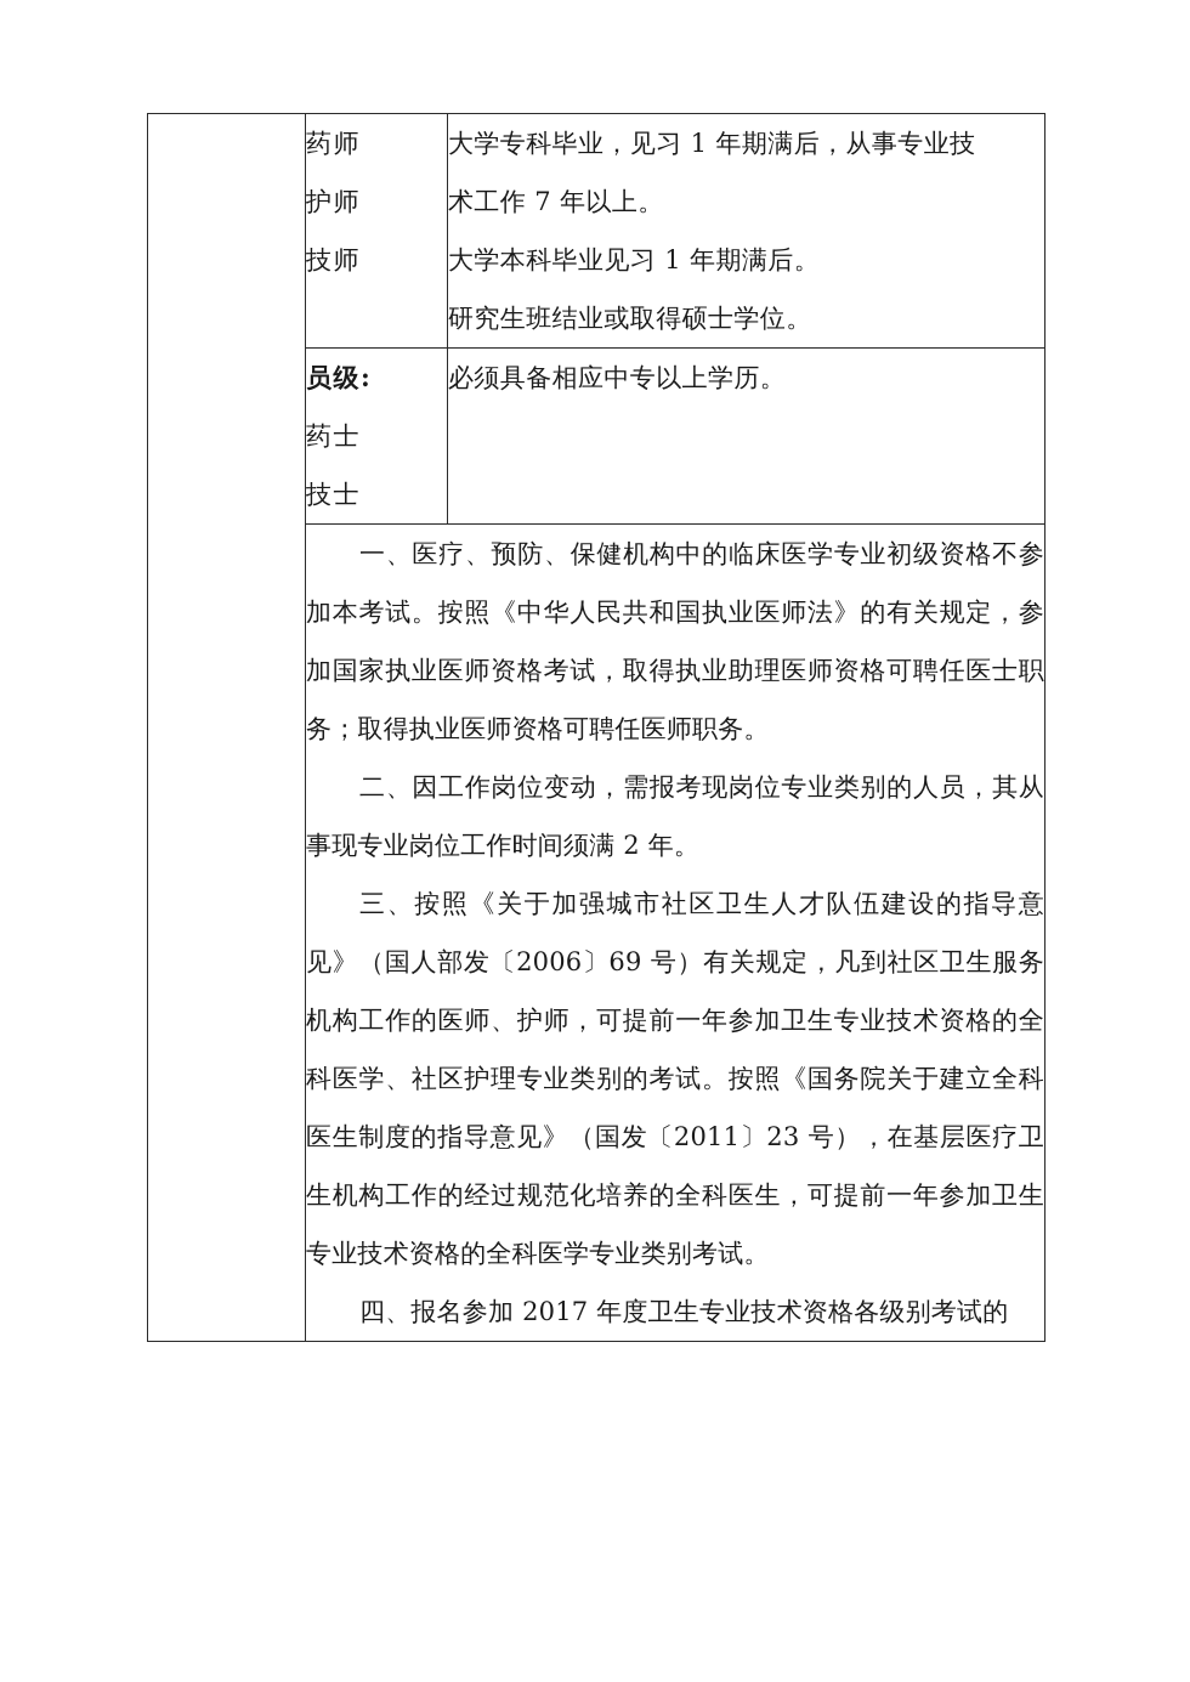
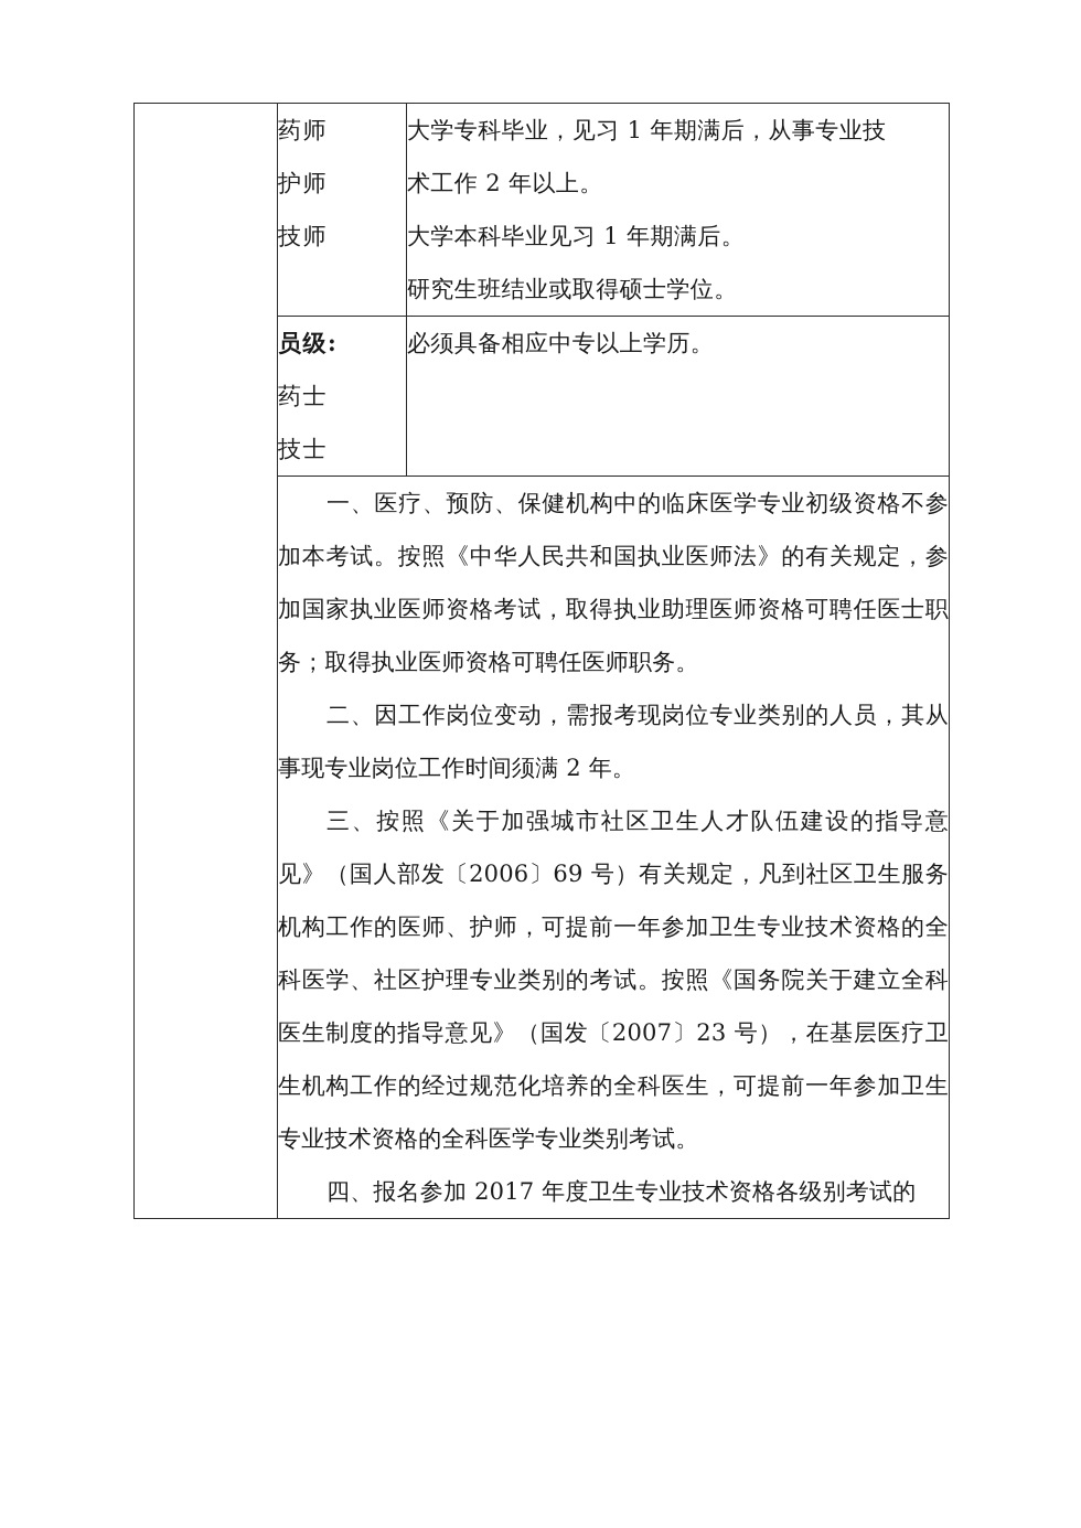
- 	药师 护师 技师	大学专科毕业，见习 1 年期满后，从事专业技 术工作 7 年以上。 大学本科毕业见习 1 年期满后。 研究生班结业或取得硕士学位。
+ 	药师 护师 技师	大学专科毕业，见习 1 年期满后，从事专业技 术工作 2 年以上。 大学本科毕业见习 1 年期满后。 研究生班结业或取得硕士学位。
  员级: 药士 技士	必须具备相应中专以上学历。
- 一、医疗、预防、保健机构中的临床医学专业初级资格不参加本考试。按照《中华人民共和国执业医师法》的有关规定，参加国家执业医师资格考试，取得执业助理医师资格可聘任医士职务；取得执业医师资格可聘任医师职务。 二、因工作岗位变动，需报考现岗位专业类别的人员，其从事现专业岗位工作时间须满 2 年。 三、按照《关于加强城市社区卫生人才队伍建设的指导意见》（国人部发〔2006〕69 号）有关规定，凡到社区卫生服务机构工作的医师、护师，可提前一年参加卫生专业技术资格的全科医学、社区护理专业类别的考试。按照《国务院关于建立全科医生制度的指导意见》（国发〔2011〕23 号），在基层医疗卫生机构工作的经过规范化培养的全科医生，可提前一年参加卫生专业技术资格的全科医学专业类别考试。 四、报名参加 2017 年度卫生专业技术资格各级别考试的
+ 一、医疗、预防、保健机构中的临床医学专业初级资格不参加本考试。按照《中华人民共和国执业医师法》的有关规定，参加国家执业医师资格考试，取得执业助理医师资格可聘任医士职务；取得执业医师资格可聘任医师职务。 二、因工作岗位变动，需报考现岗位专业类别的人员，其从事现专业岗位工作时间须满 2 年。 三、按照《关于加强城市社区卫生人才队伍建设的指导意见》（国人部发〔2006〕69 号）有关规定，凡到社区卫生服务机构工作的医师、护师，可提前一年参加卫生专业技术资格的全科医学、社区护理专业类别的考试。按照《国务院关于建立全科医生制度的指导意见》（国发〔2007〕23 号），在基层医疗卫生机构工作的经过规范化培养的全科医生，可提前一年参加卫生专业技术资格的全科医学专业类别考试。 四、报名参加 2017 年度卫生专业技术资格各级别考试的
